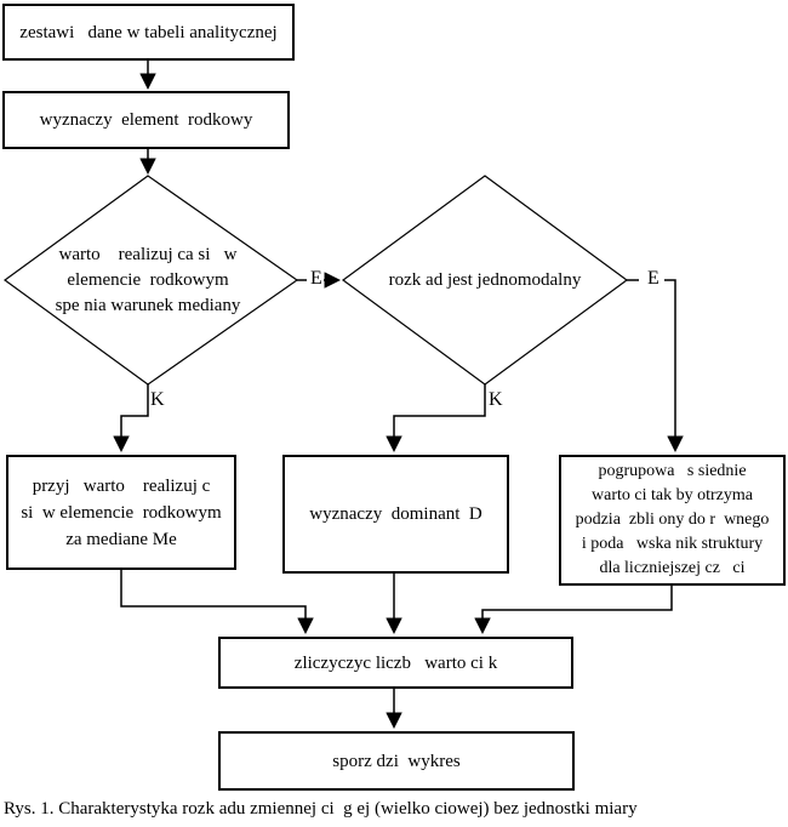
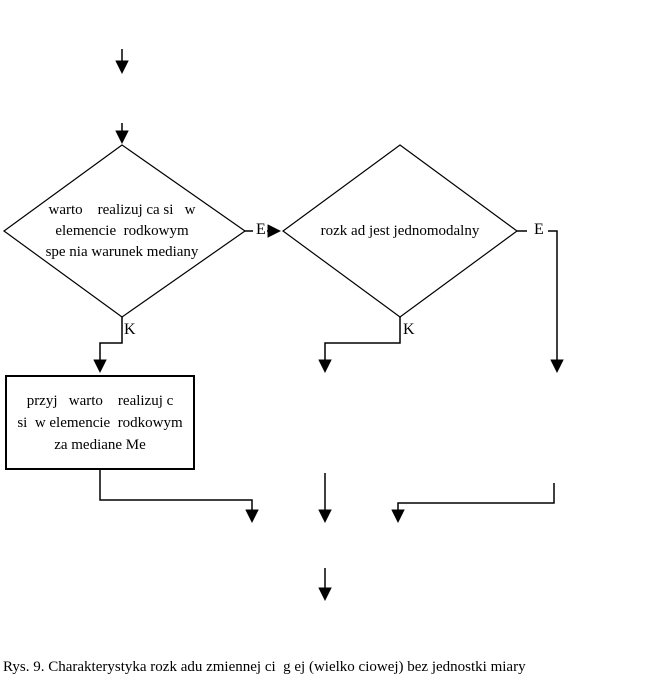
- zestawi dane w tabeli analitycznej
- wyznaczy element rodkowy
  przyj warto realizuj c
  si w elemencie rodkowym
  za mediane Me
- wyznaczy dominant D
- pogrupowa s siednie
- warto ci tak by otrzyma
- podzia zbli ony do r wnego
- i poda wska nik struktury
- dla liczniejszej cz ci
- zliczyczyc liczb warto ci k
- sporz dzi wykres
  warto realizuj ca si w
  elemencie rodkowym
  spe nia warunek mediany
  rozk ad jest jednomodalny
  K
  K
  E
  E
- Rys. 1. Charakterystyka rozk adu zmiennej ci g ej (wielko ciowej) bez jednostki miary
+ Rys. 9. Charakterystyka rozk adu zmiennej ci g ej (wielko ciowej) bez jednostki miary
